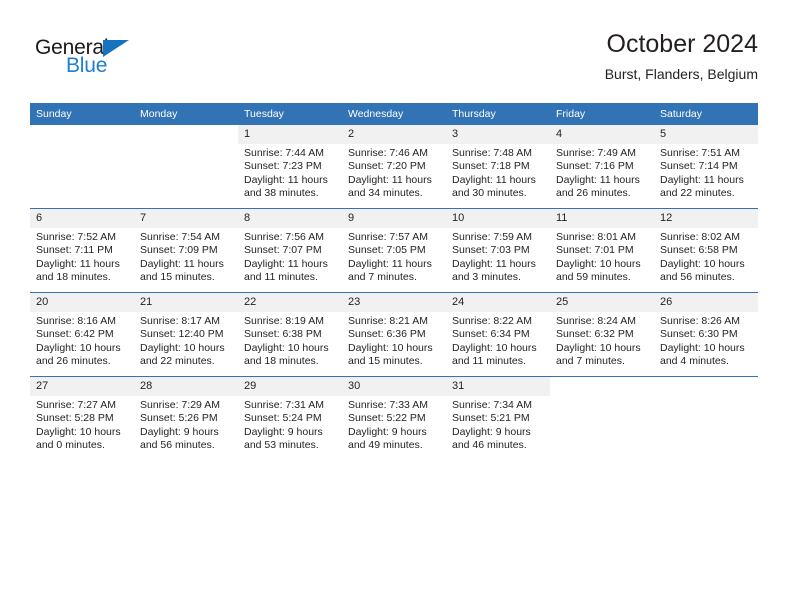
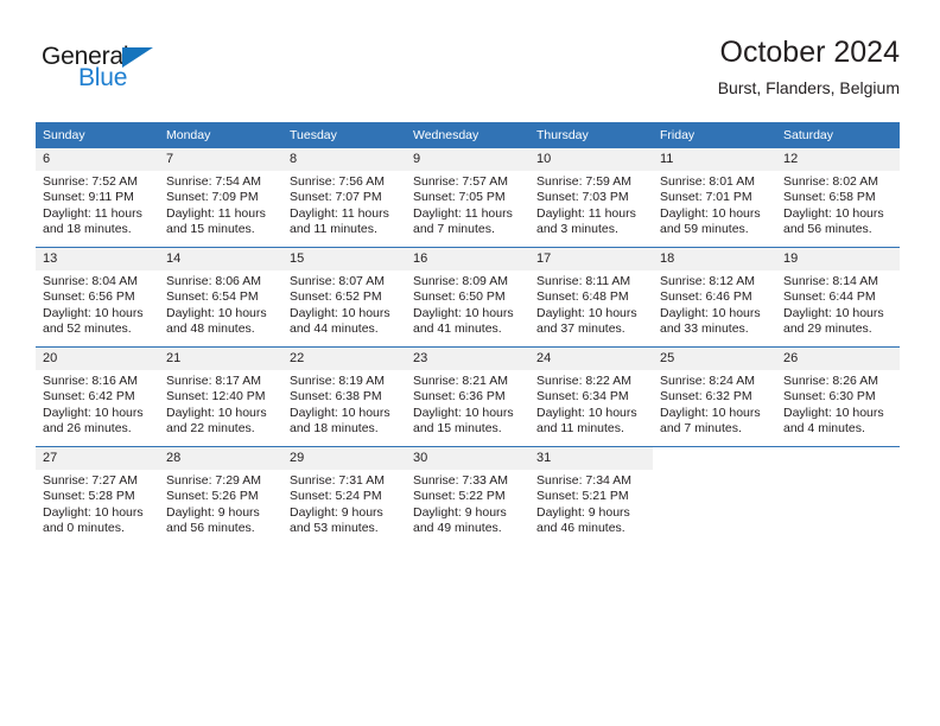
  General
  Blue
  October 2024
  Burst, Flanders, Belgium
  Sunday	Monday	Tuesday	Wednesday	Thursday	Friday	Saturday
- 		1Sunrise: 7:44 AMSunset: 7:23 PMDaylight: 11 hoursand 38 minutes.	2Sunrise: 7:46 AMSunset: 7:20 PMDaylight: 11 hoursand 34 minutes.	3Sunrise: 7:48 AMSunset: 7:18 PMDaylight: 11 hoursand 30 minutes.	4Sunrise: 7:49 AMSunset: 7:16 PMDaylight: 11 hoursand 26 minutes.	5Sunrise: 7:51 AMSunset: 7:14 PMDaylight: 11 hoursand 22 minutes.
- 6Sunrise: 7:52 AMSunset: 7:11 PMDaylight: 11 hoursand 18 minutes.	7Sunrise: 7:54 AMSunset: 7:09 PMDaylight: 11 hoursand 15 minutes.	8Sunrise: 7:56 AMSunset: 7:07 PMDaylight: 11 hoursand 11 minutes.	9Sunrise: 7:57 AMSunset: 7:05 PMDaylight: 11 hoursand 7 minutes.	10Sunrise: 7:59 AMSunset: 7:03 PMDaylight: 11 hoursand 3 minutes.	11Sunrise: 8:01 AMSunset: 7:01 PMDaylight: 10 hoursand 59 minutes.	12Sunrise: 8:02 AMSunset: 6:58 PMDaylight: 10 hoursand 56 minutes.
+ 6Sunrise: 7:52 AMSunset: 9:11 PMDaylight: 11 hoursand 18 minutes.	7Sunrise: 7:54 AMSunset: 7:09 PMDaylight: 11 hoursand 15 minutes.	8Sunrise: 7:56 AMSunset: 7:07 PMDaylight: 11 hoursand 11 minutes.	9Sunrise: 7:57 AMSunset: 7:05 PMDaylight: 11 hoursand 7 minutes.	10Sunrise: 7:59 AMSunset: 7:03 PMDaylight: 11 hoursand 3 minutes.	11Sunrise: 8:01 AMSunset: 7:01 PMDaylight: 10 hoursand 59 minutes.	12Sunrise: 8:02 AMSunset: 6:58 PMDaylight: 10 hoursand 56 minutes.
+ 13Sunrise: 8:04 AMSunset: 6:56 PMDaylight: 10 hoursand 52 minutes.	14Sunrise: 8:06 AMSunset: 6:54 PMDaylight: 10 hoursand 48 minutes.	15Sunrise: 8:07 AMSunset: 6:52 PMDaylight: 10 hoursand 44 minutes.	16Sunrise: 8:09 AMSunset: 6:50 PMDaylight: 10 hoursand 41 minutes.	17Sunrise: 8:11 AMSunset: 6:48 PMDaylight: 10 hoursand 37 minutes.	18Sunrise: 8:12 AMSunset: 6:46 PMDaylight: 10 hoursand 33 minutes.	19Sunrise: 8:14 AMSunset: 6:44 PMDaylight: 10 hoursand 29 minutes.
  20Sunrise: 8:16 AMSunset: 6:42 PMDaylight: 10 hoursand 26 minutes.	21Sunrise: 8:17 AMSunset: 12:40 PMDaylight: 10 hoursand 22 minutes.	22Sunrise: 8:19 AMSunset: 6:38 PMDaylight: 10 hoursand 18 minutes.	23Sunrise: 8:21 AMSunset: 6:36 PMDaylight: 10 hoursand 15 minutes.	24Sunrise: 8:22 AMSunset: 6:34 PMDaylight: 10 hoursand 11 minutes.	25Sunrise: 8:24 AMSunset: 6:32 PMDaylight: 10 hoursand 7 minutes.	26Sunrise: 8:26 AMSunset: 6:30 PMDaylight: 10 hoursand 4 minutes.
  27Sunrise: 7:27 AMSunset: 5:28 PMDaylight: 10 hoursand 0 minutes.	28Sunrise: 7:29 AMSunset: 5:26 PMDaylight: 9 hoursand 56 minutes.	29Sunrise: 7:31 AMSunset: 5:24 PMDaylight: 9 hoursand 53 minutes.	30Sunrise: 7:33 AMSunset: 5:22 PMDaylight: 9 hoursand 49 minutes.	31Sunrise: 7:34 AMSunset: 5:21 PMDaylight: 9 hoursand 46 minutes.
